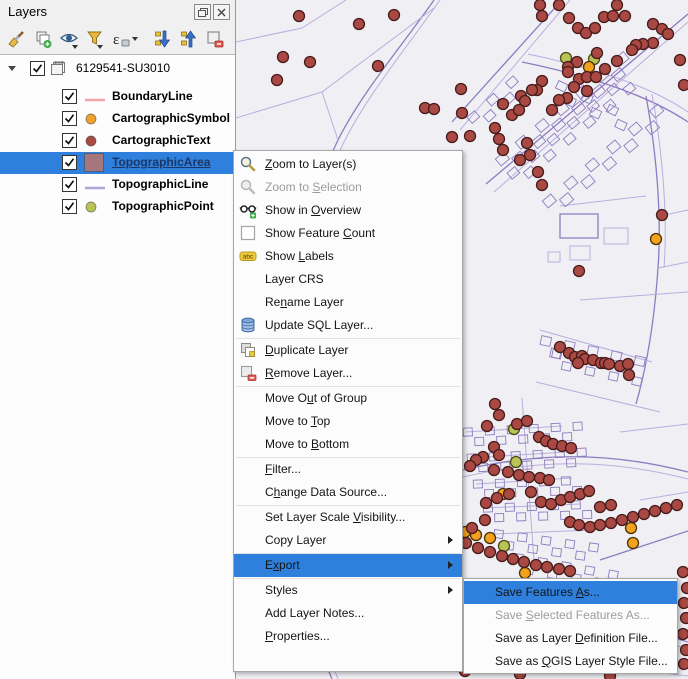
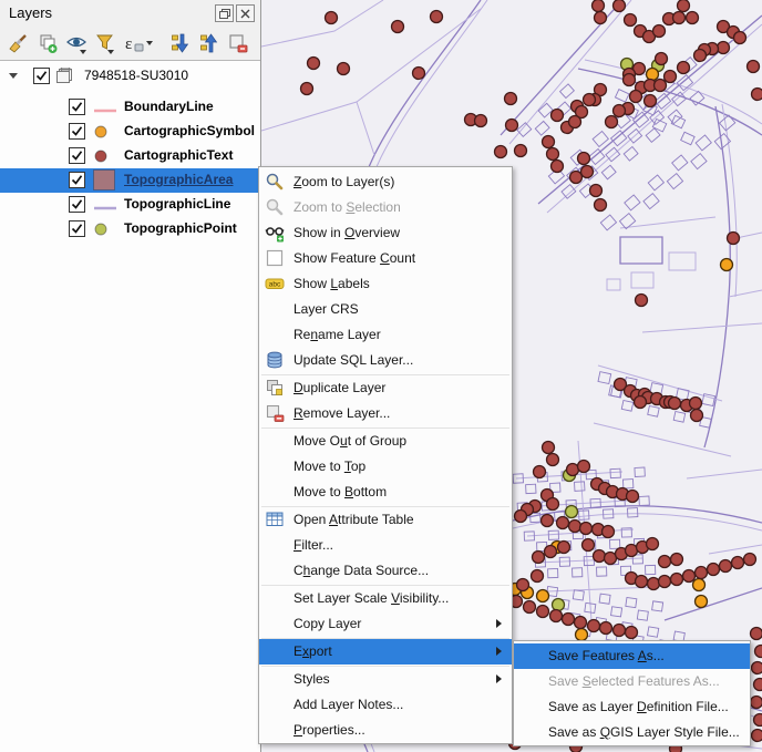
  Layers
  ε
- 6129541-SU3010
+ 7948518-SU3010
  BoundaryLine
  CartographicSymbol
  CartographicText
  TopographicArea
  TopographicLine
  TopographicPoint
  Zoom to Layer(s)
  Zoom to Selection
  Show in Overview
  Show Feature Count
  Show Labels
  Layer CRS
  Rename Layer
  Update SQL Layer...
  Duplicate Layer
  Remove Layer...
  Move Out of Group
  Move to Top
  Move to Bottom
+ Open Attribute Table
  Filter...
  Change Data Source...
  Set Layer Scale Visibility...
  Copy Layer
  Export
  Styles
  Add Layer Notes...
  Properties...
  Save Features As...
  Save Selected Features As...
  Save as Layer Definition File...
  Save as QGIS Layer Style File...
